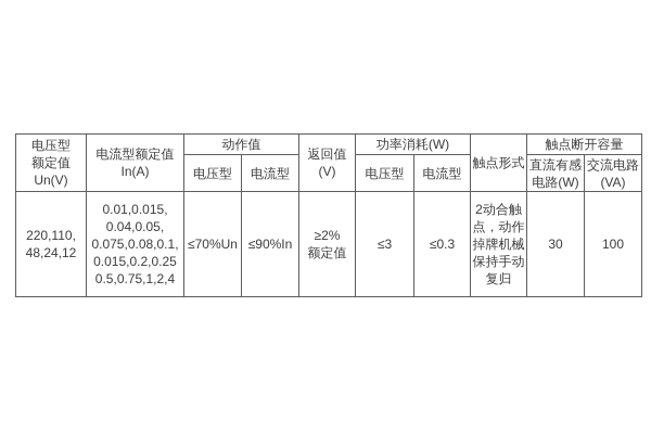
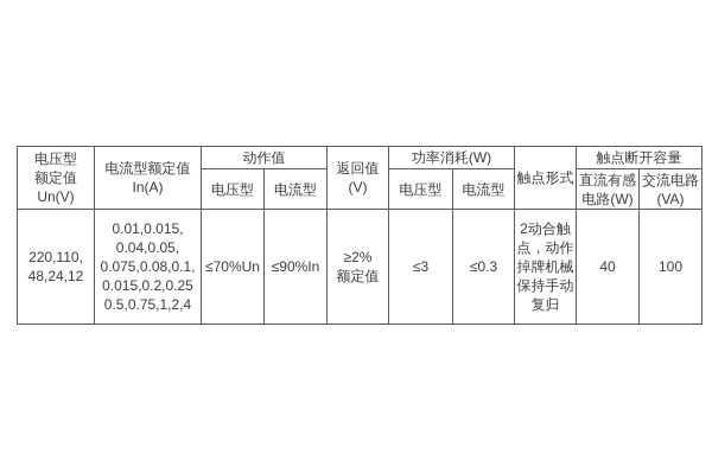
  电压型 额定值 Un(V)	电流型额定值 In(A)	动作值	返回值 (V)	功率消耗(W)	触点形式	触点断开容量
  电压型	电流型	电压型	电流型	直流有感 电路(W)	交流电路 (VA)
- 220,110, 48,24,12	0.01,0.015, 0.04,0.05, 0.075,0.08,0.1, 0.015,0.2,0.25 0.5,0.75,1,2,4	≤70%Un	≤90%In	≥2% 额定值	≤3	≤0.3	2动合触 点，动作 掉牌机械 保持手动 复归	30	100
+ 220,110, 48,24,12	0.01,0.015, 0.04,0.05, 0.075,0.08,0.1, 0.015,0.2,0.25 0.5,0.75,1,2,4	≤70%Un	≤90%In	≥2% 额定值	≤3	≤0.3	2动合触 点，动作 掉牌机械 保持手动 复归	40	100
